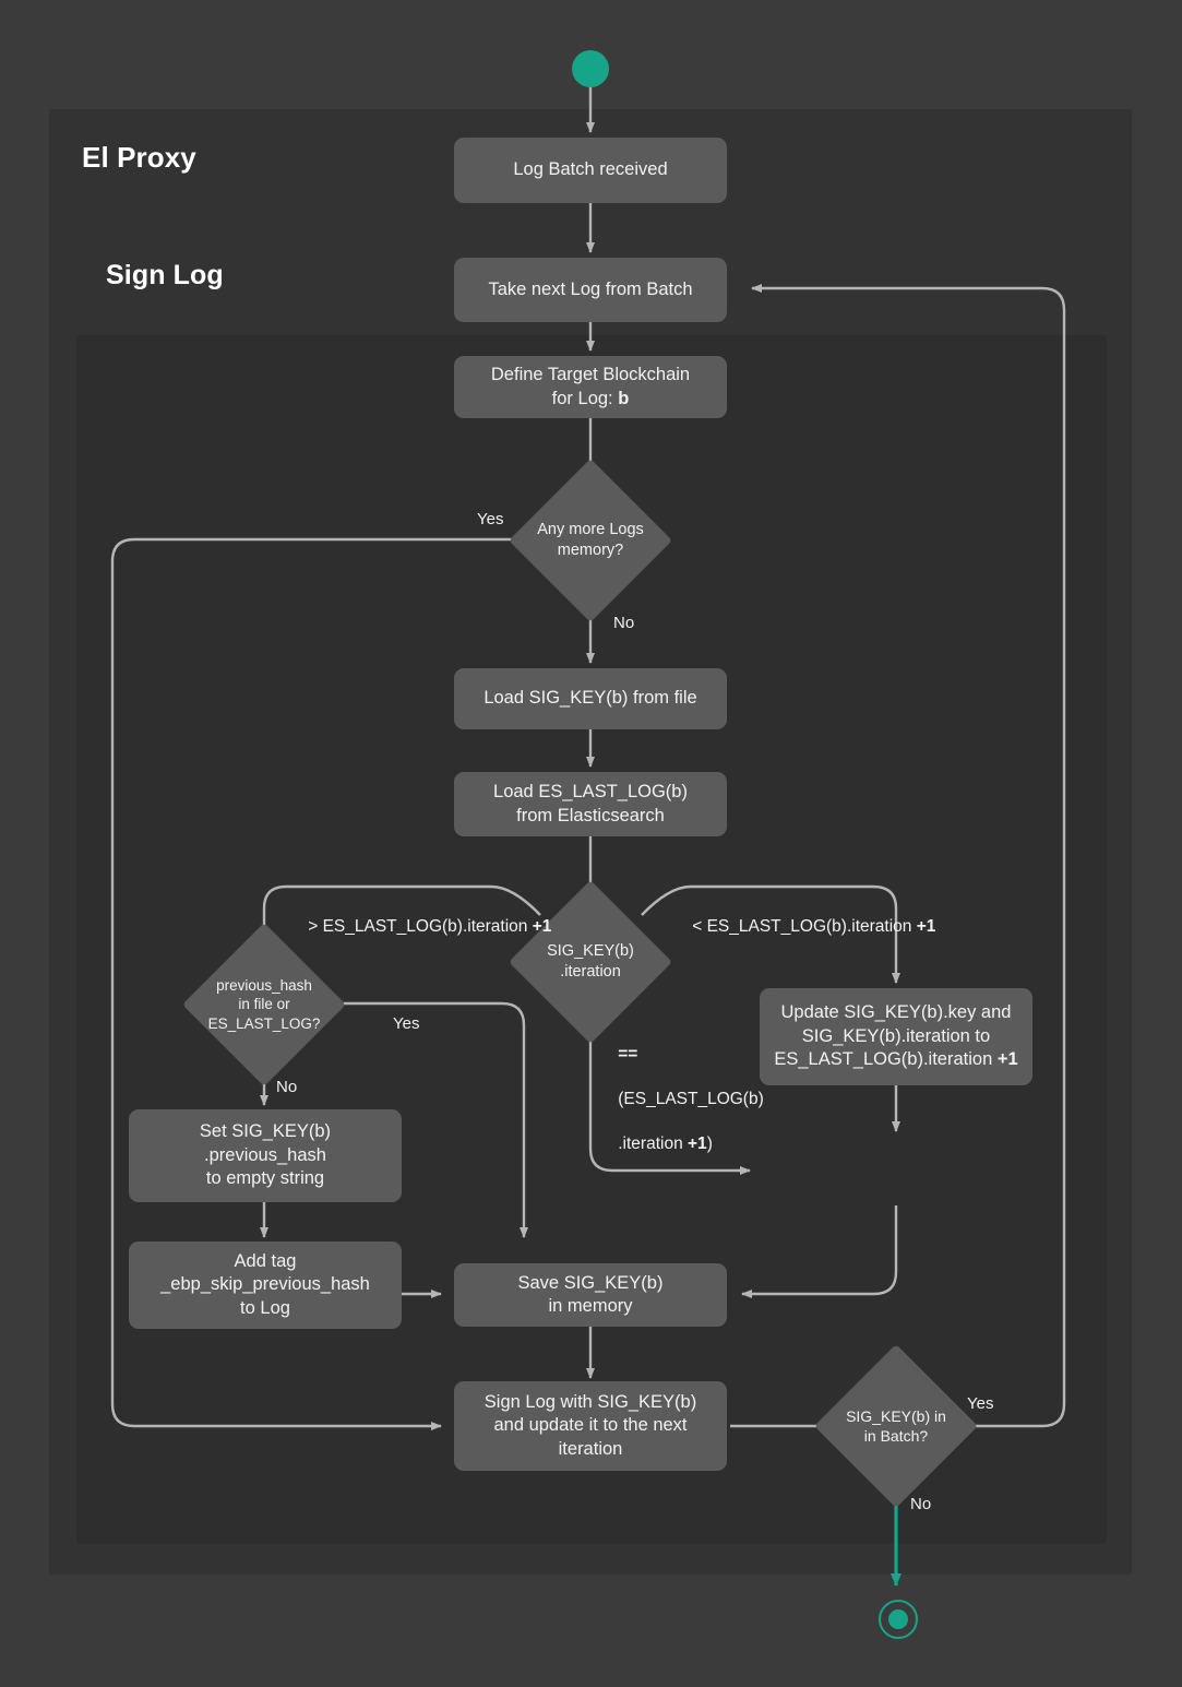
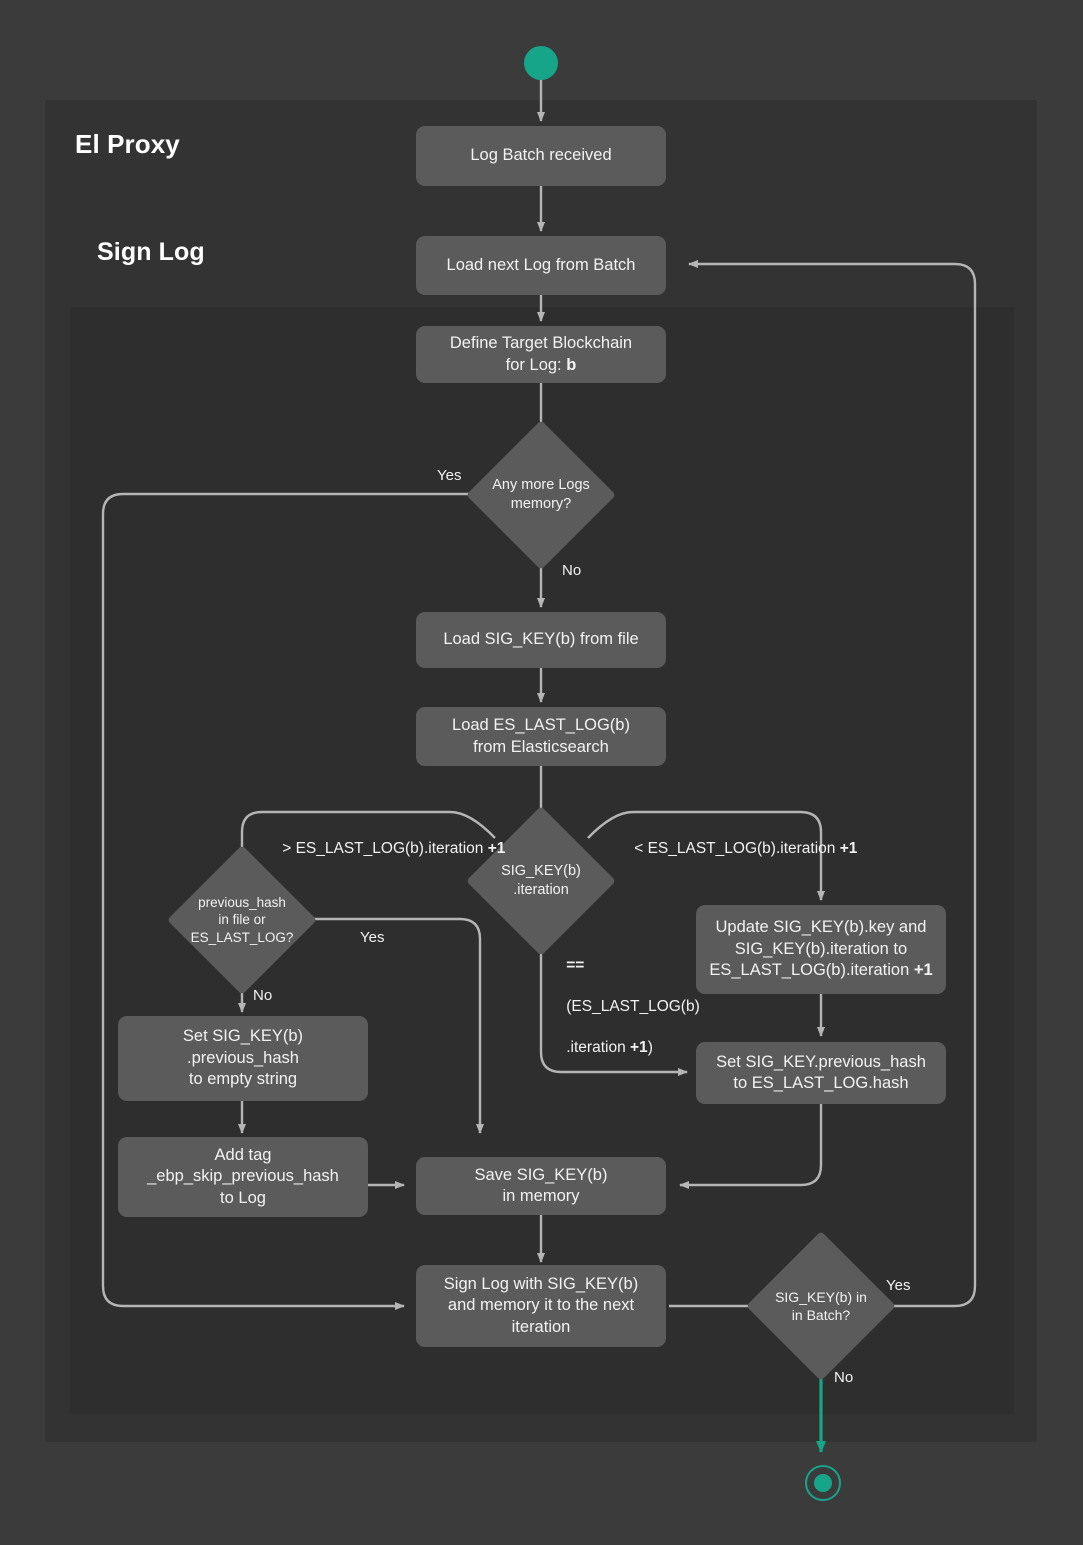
  El Proxy
  Sign Log
  Log Batch received
- Take next Log from Batch
+ Load next Log from Batch
  Define Target Blockchain
  for Log: b
  Load SIG_KEY(b) from file
  Load ES_LAST_LOG(b)
  from Elasticsearch
  Update SIG_KEY(b).key and
  SIG_KEY(b).iteration to
  ES_LAST_LOG(b).iteration +1
  Set SIG_KEY(b)
  .previous_hash
  to empty string
+ Set SIG_KEY.previous_hash
+ to ES_LAST_LOG.hash
  Add tag
  _ebp_skip_previous_hash
  to Log
  Save SIG_KEY(b)
  in memory
  Sign Log with SIG_KEY(b)
- and update it to the next
+ and memory it to the next
  iteration
  Any more Logs
  memory?
  SIG_KEY(b)
  .iteration
  previous_hash
  in file or
  ES_LAST_LOG?
  SIG_KEY(b) in
  in Batch?
  Yes
  No
  > ES_LAST_LOG(b).iteration +1
  < ES_LAST_LOG(b).iteration +1
  ==
  (ES_LAST_LOG(b)
  .iteration +1)
  Yes
  No
  Yes
  No
